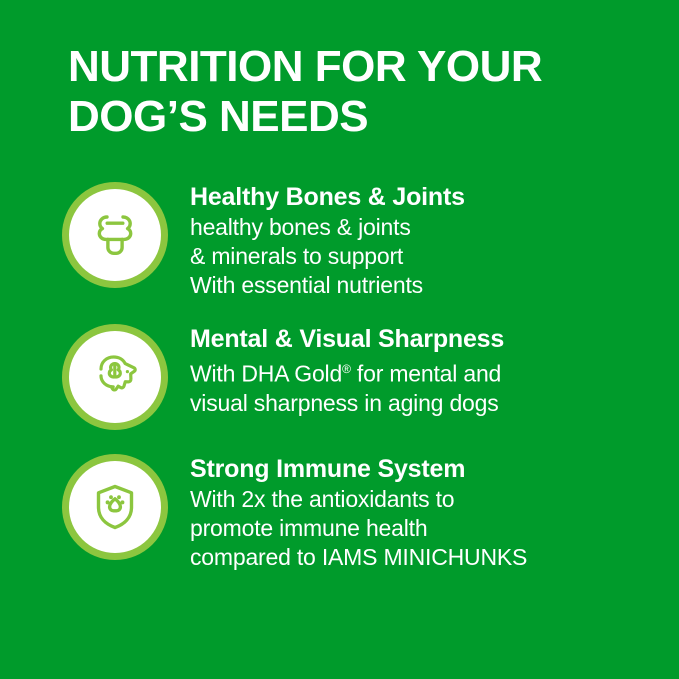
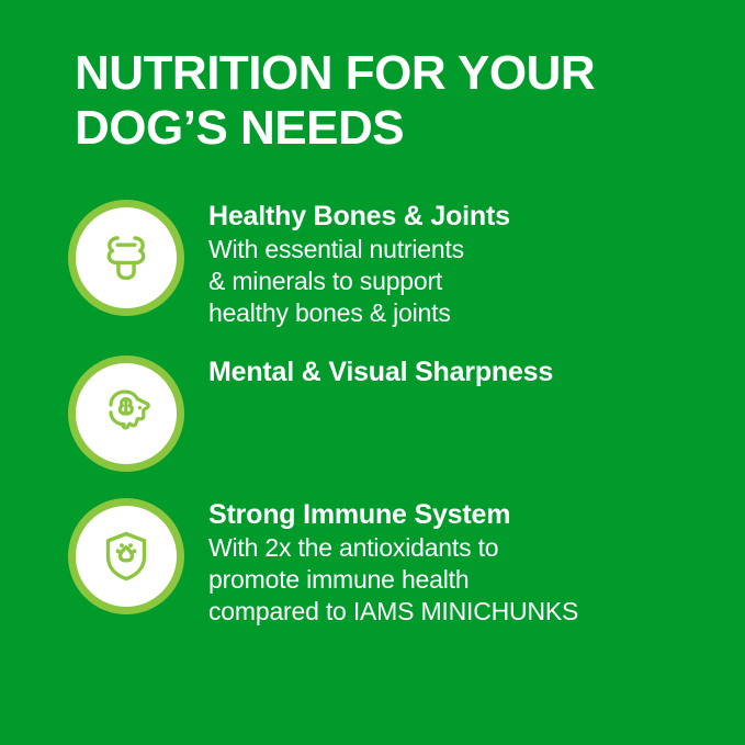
  NUTRITION FOR YOUR DOG’S NEEDS
  Healthy Bones & Joints
- healthy bones & joints
+ With essential nutrients
  & minerals to support
- With essential nutrients
+ healthy bones & joints
  Mental & Visual Sharpness
- With DHA Gold® for mental and
- visual sharpness in aging dogs
  Strong Immune System
  With 2x the antioxidants to
  promote immune health
  compared to IAMS MINICHUNKS
